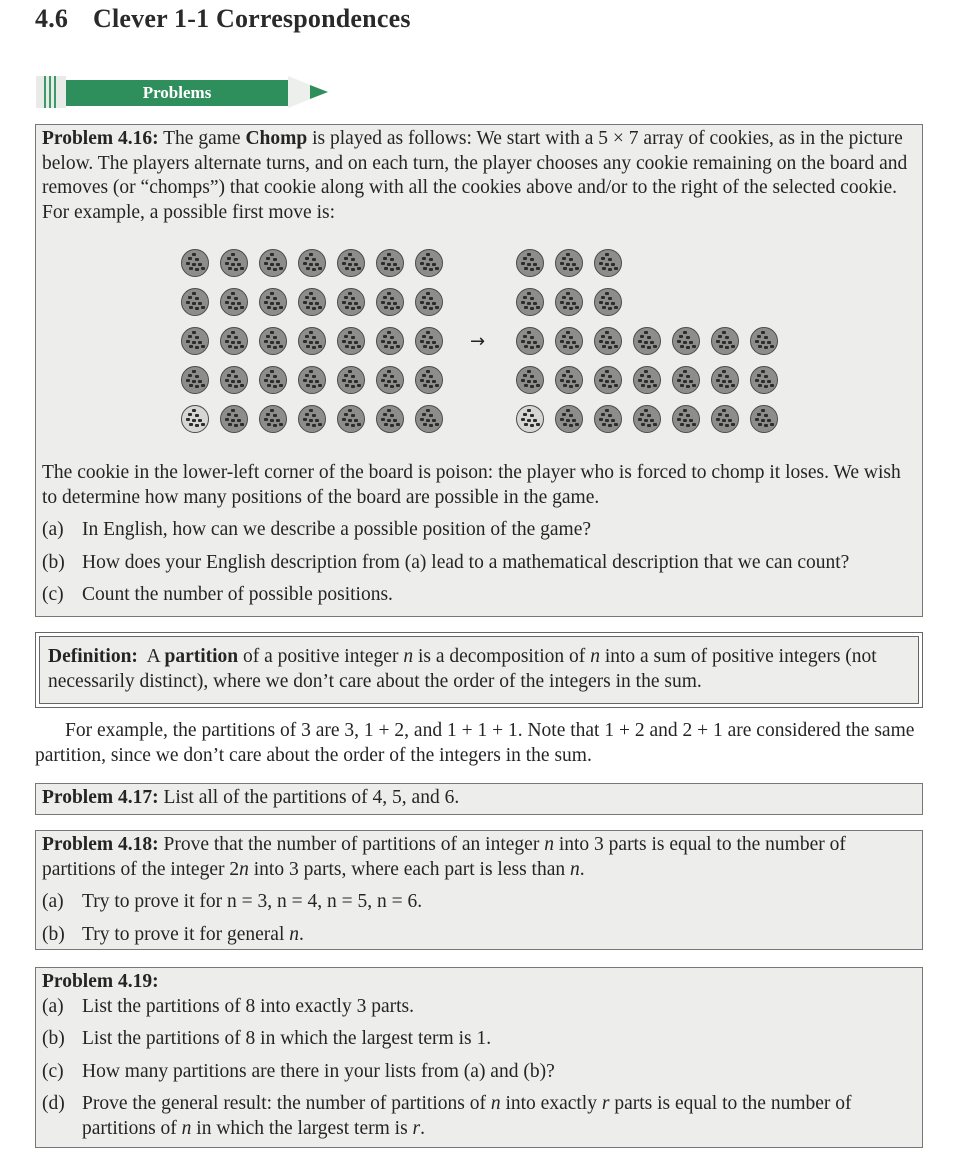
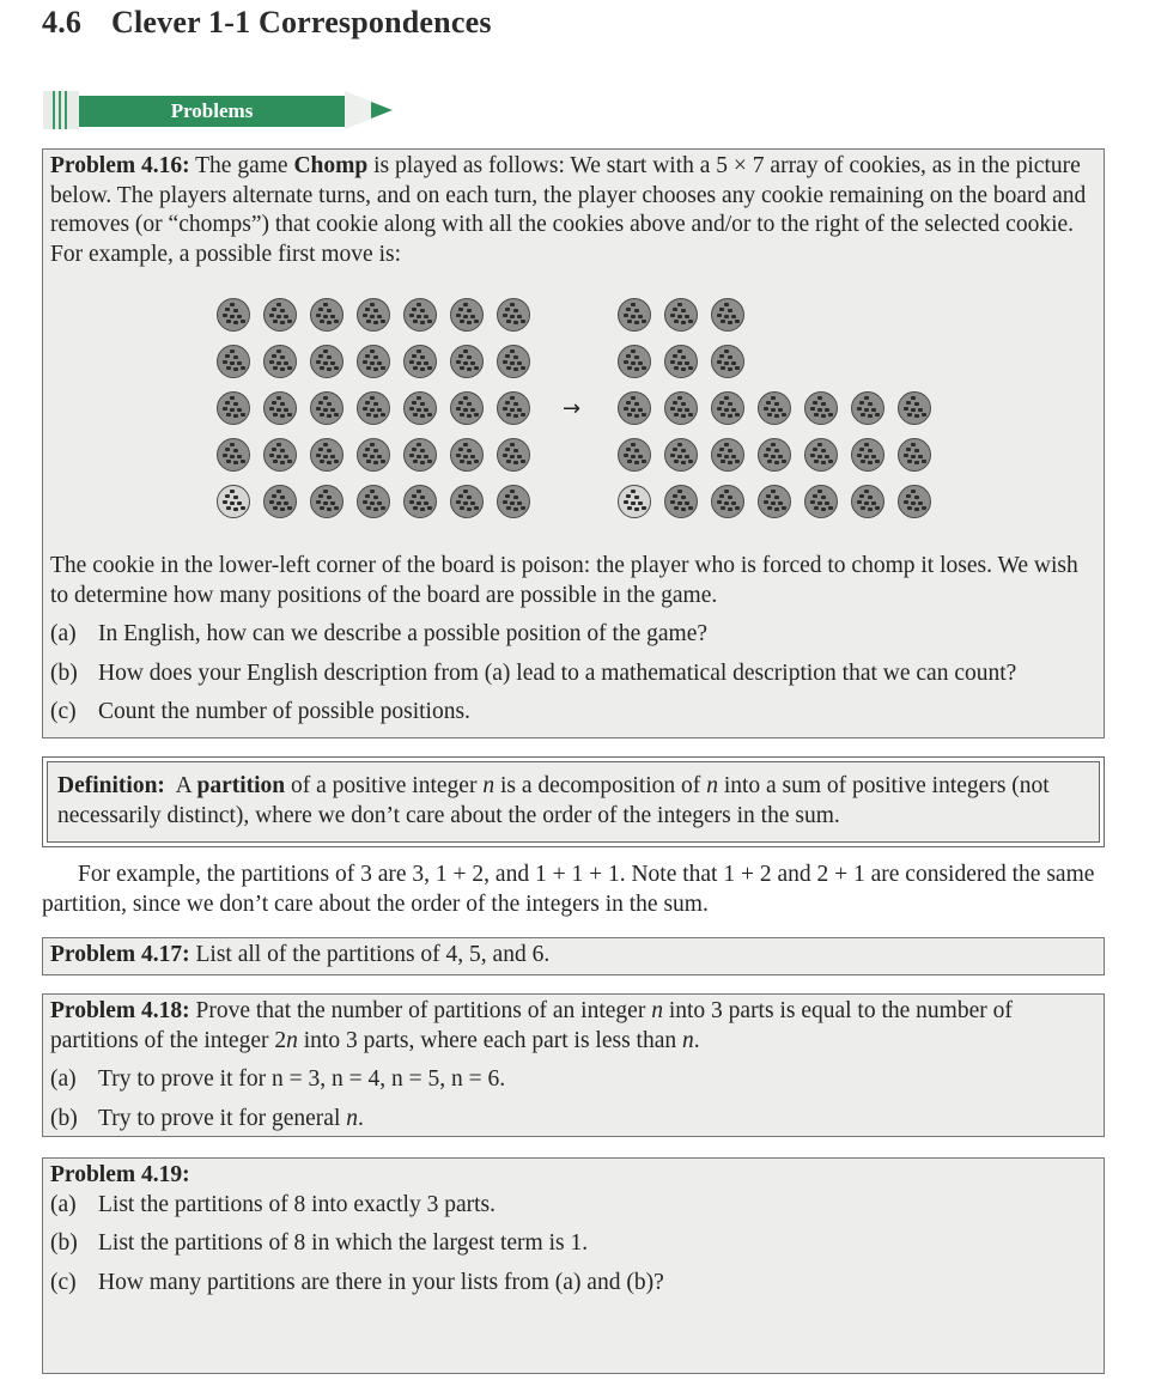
  4.6 Clever 1-1 Correspondences
  Problems
  Problem 4.16: The game Chomp is played as follows: We start with a 5 × 7 array of cookies, as in the picture below. The players alternate turns, and on each turn, the player chooses any cookie remaining on the board and removes (or “chomps”) that cookie along with all the cookies above and/or to the right of the selected cookie. For example, a possible first move is:
  The cookie in the lower-left corner of the board is poison: the player who is forced to chomp it loses. We wish to determine how many positions of the board are possible in the game.
  (a)
  In English, how can we describe a possible position of the game?
  (b)
  How does your English description from (a) lead to a mathematical description that we can count?
  (c)
  Count the number of possible positions.
  →
  Definition: A partition of a positive integer n is a decomposition of n into a sum of positive integers (not necessarily distinct), where we don’t care about the order of the integers in the sum.
  For example, the partitions of 3 are 3, 1 + 2, and 1 + 1 + 1. Note that 1 + 2 and 2 + 1 are considered the same partition, since we don’t care about the order of the integers in the sum.
  Problem 4.17: List all of the partitions of 4, 5, and 6.
  Problem 4.18: Prove that the number of partitions of an integer n into 3 parts is equal to the number of partitions of the integer 2n into 3 parts, where each part is less than n.
  (a)
  Try to prove it for n = 3, n = 4, n = 5, n = 6.
  (b)
  Try to prove it for general n.
  Problem 4.19:
  (a)
  List the partitions of 8 into exactly 3 parts.
  (b)
  List the partitions of 8 in which the largest term is 1.
  (c)
  How many partitions are there in your lists from (a) and (b)?
- (d)
- Prove the general result: the number of partitions of n into exactly r parts is equal to the number of partitions of n in which the largest term is r.
